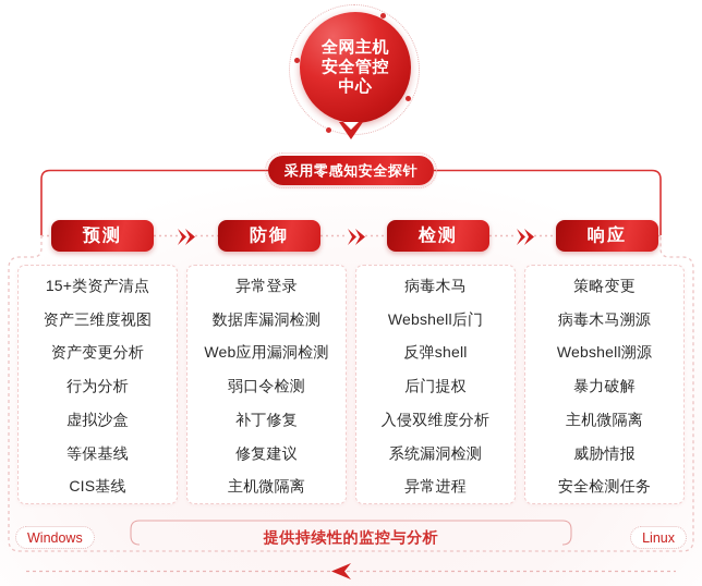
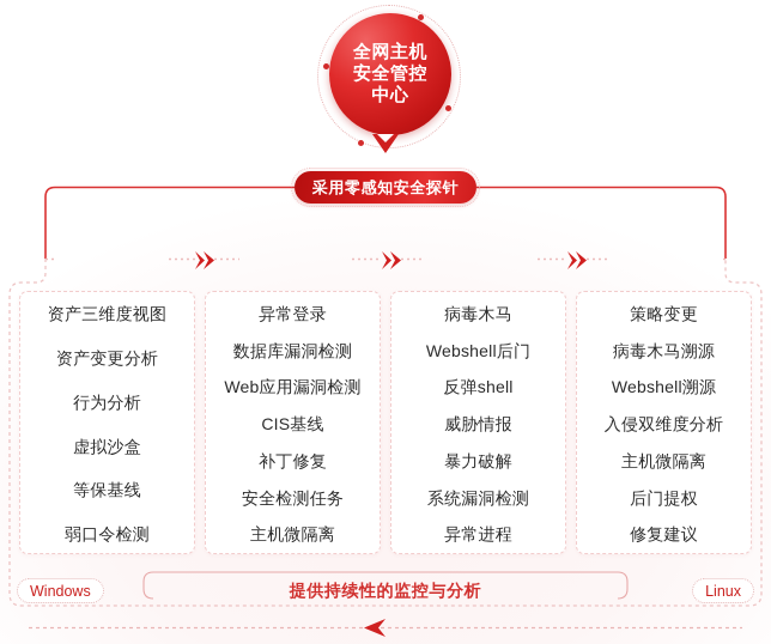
  全网主机
  安全管控
  中心
  采用零感知安全探针
- 预测
- 防御
- 检测
- 响应
- 15+类资产清点
  资产三维度视图
  资产变更分析
  行为分析
  虚拟沙盒
  等保基线
- CIS基线
+ 弱口令检测
  异常登录
  数据库漏洞检测
  Web应用漏洞检测
- 弱口令检测
+ CIS基线
  补丁修复
- 修复建议
+ 安全检测任务
  主机微隔离
  病毒木马
  Webshell后门
  反弹shell
- 后门提权
+ 威胁情报
- 入侵双维度分析
+ 暴力破解
  系统漏洞检测
  异常进程
  策略变更
  病毒木马溯源
  Webshell溯源
- 暴力破解
+ 入侵双维度分析
  主机微隔离
- 威胁情报
+ 后门提权
- 安全检测任务
+ 修复建议
  Windows
  提供持续性的监控与分析
  Linux
